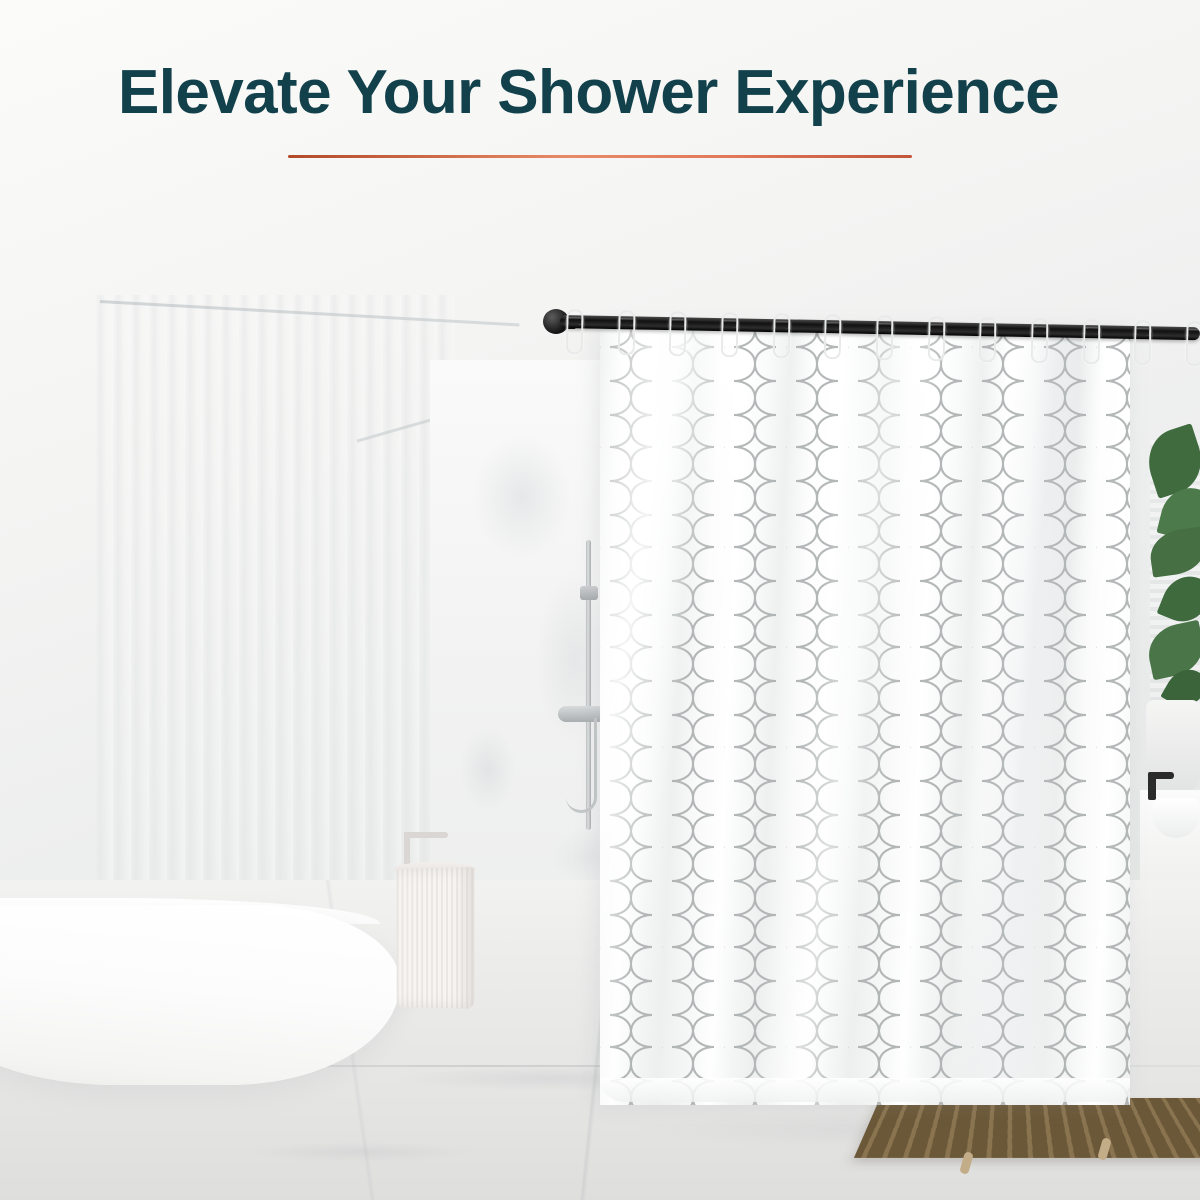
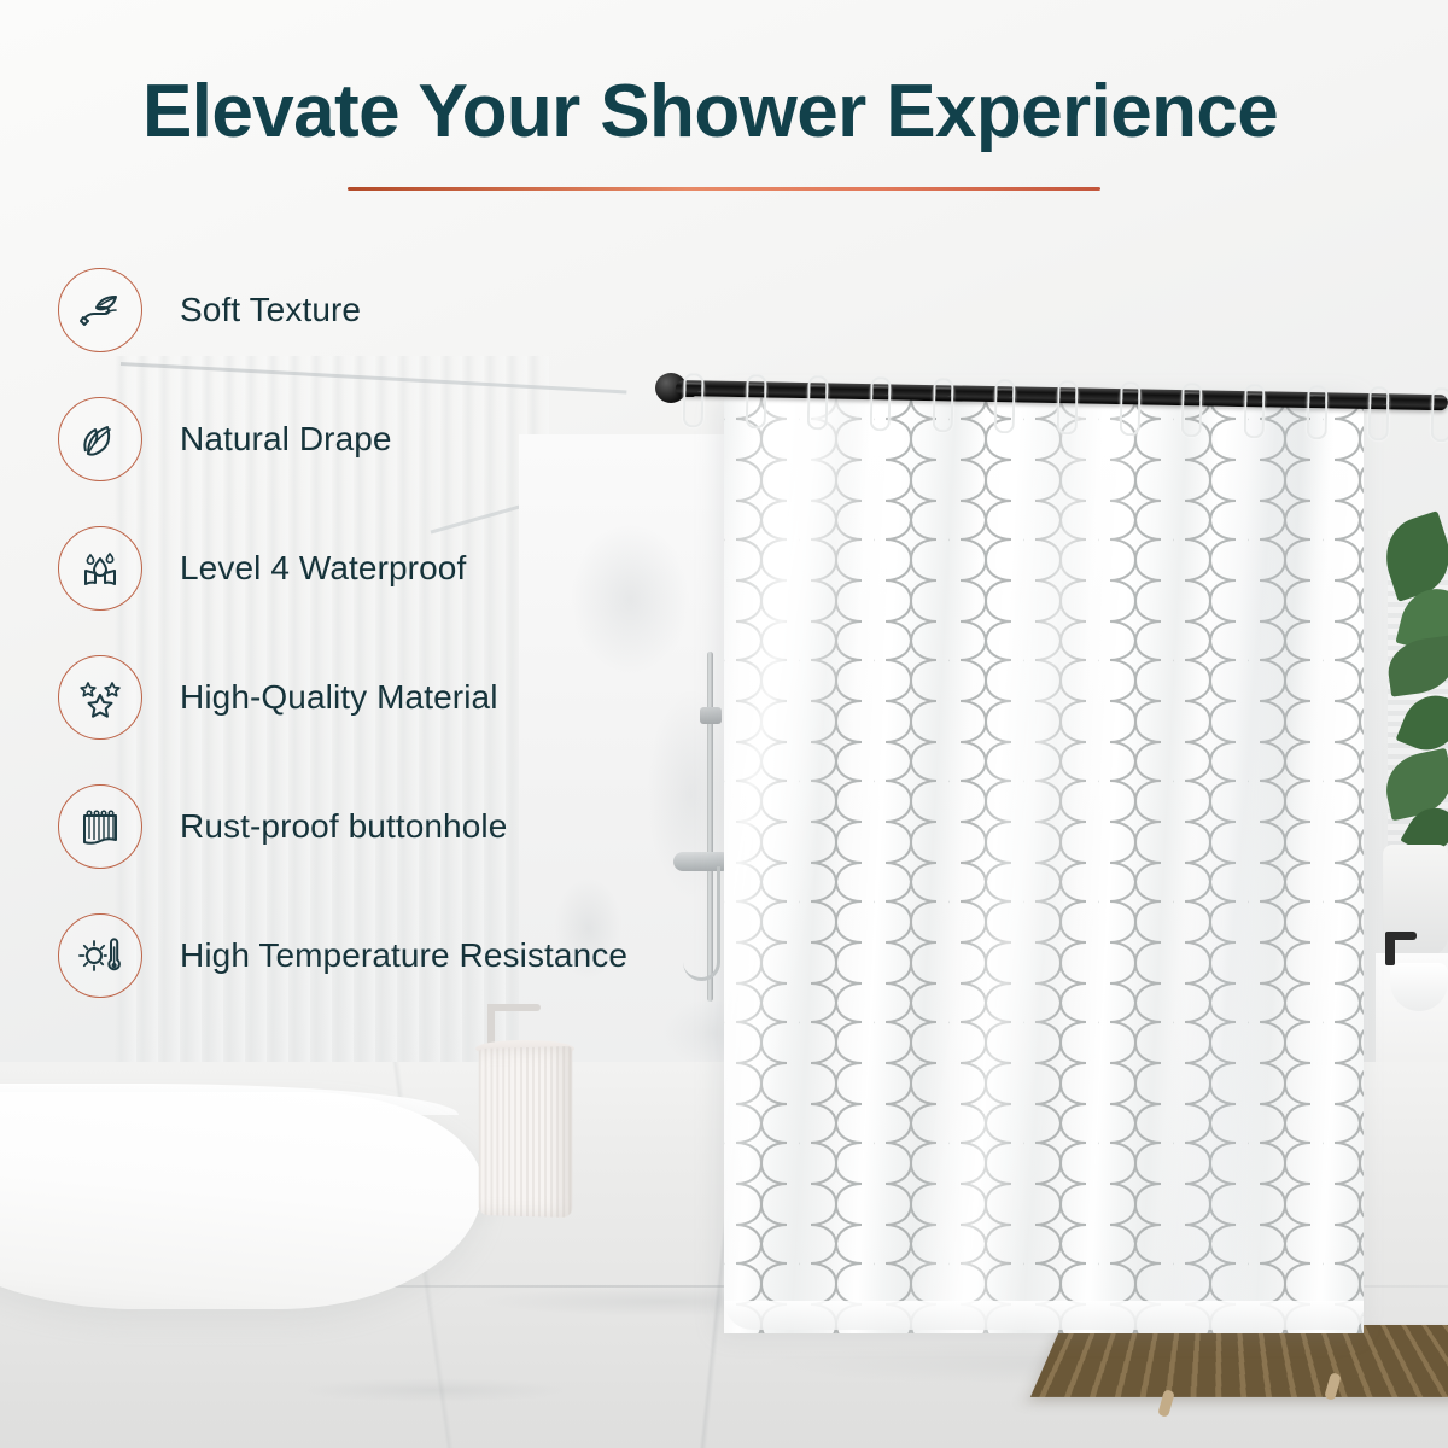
  Elevate Your Shower Experience
+ Soft Texture
+ Natural Drape
+ Level 4 Waterproof
+ High-Quality Material
+ Rust-proof buttonhole
+ High Temperature Resistance
